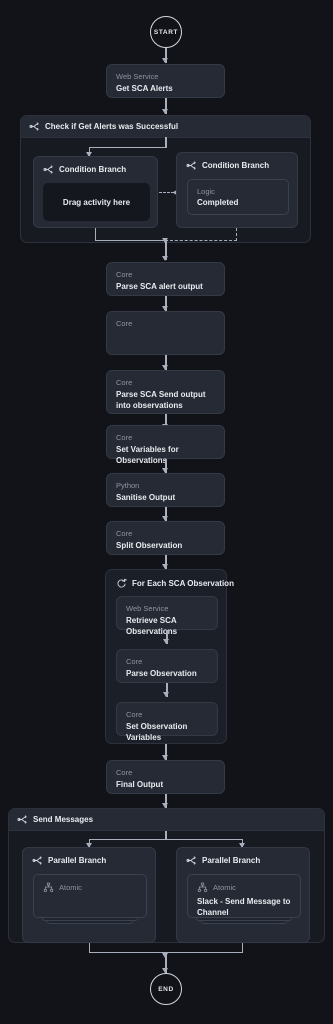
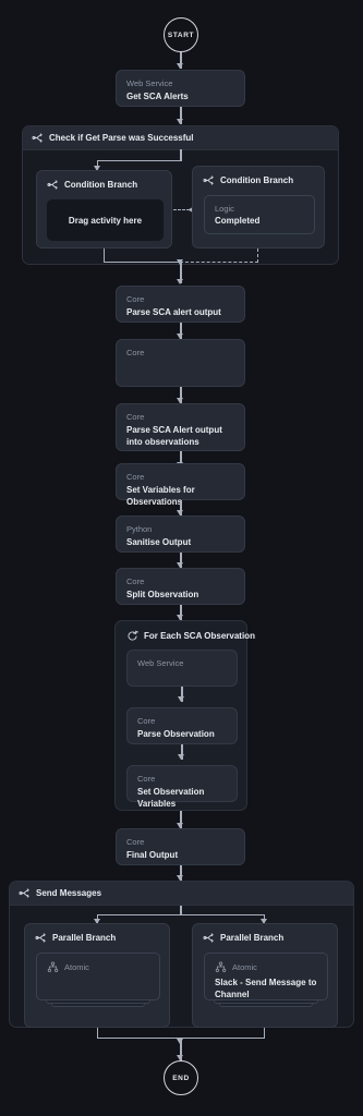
  Web Service
  Get SCA Alerts
- Check if Get Alerts was Successful
+ Check if Get Parse was Successful
  Condition Branch
  Drag activity here
  Condition Branch
  Logic
  Completed
  Core
  Parse SCA alert output
  Core
  Core
- Parse SCA Send output into observations
+ Parse SCA Alert output into observations
  Core
  Set Variables for Observation
  Python
  Sanitise Output
  Core
  Split Observation
  For Each SCA Observation
  Web Service
- Retrieve SCA Observations
  Core
  Parse Observation
  Core
  Set Observation Variables
  Core
  Final Output
  Send Messages
  Parallel Branch
  Atomic
  Parallel Branch
  Atomic
  Slack - Send Message to Channel
